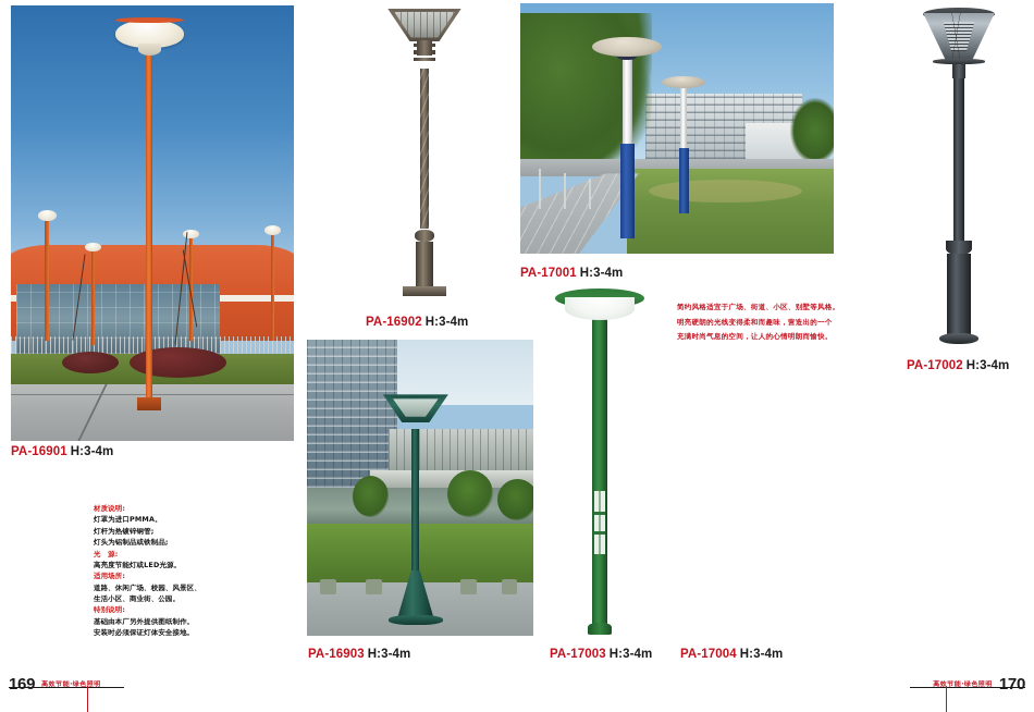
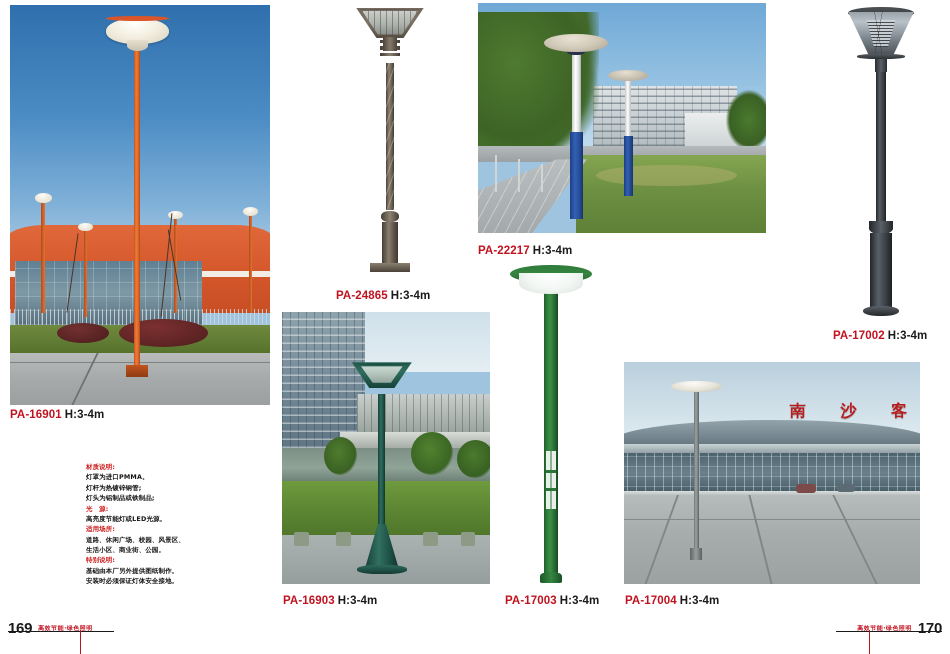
  PA-16901 H:3-4m
- PA-16902 H:3-4m
+ PA-24865 H:3-4m
- PA-17001 H:3-4m
+ PA-22217 H:3-4m
  PA-17002 H:3-4m
  PA-16903 H:3-4m
  PA-17003 H:3-4m
+ 南
+ 沙
+ 客
  PA-17004 H:3-4m
  材质说明:
  灯罩为进口PMMA。
  灯杆为热镀锌钢管;
  灯头为铝制品或铁制品;
  光 源:
  高亮度节能灯或LED光源。
  适用场所:
  道路、休闲广场、校园、风景区、
  生活小区、商业街、公园。
  特别说明:
  基础由本厂另外提供图纸制作。
  安装时必须保证灯体安全接地。
- 简约风格适宜于广场、街道、小区、别墅等风格。
- 明亮硬朗的光线变得柔和而趣味，营造出的一个
- 充满时尚气息的空间，让人的心情明朗而愉快。
  169
  170
